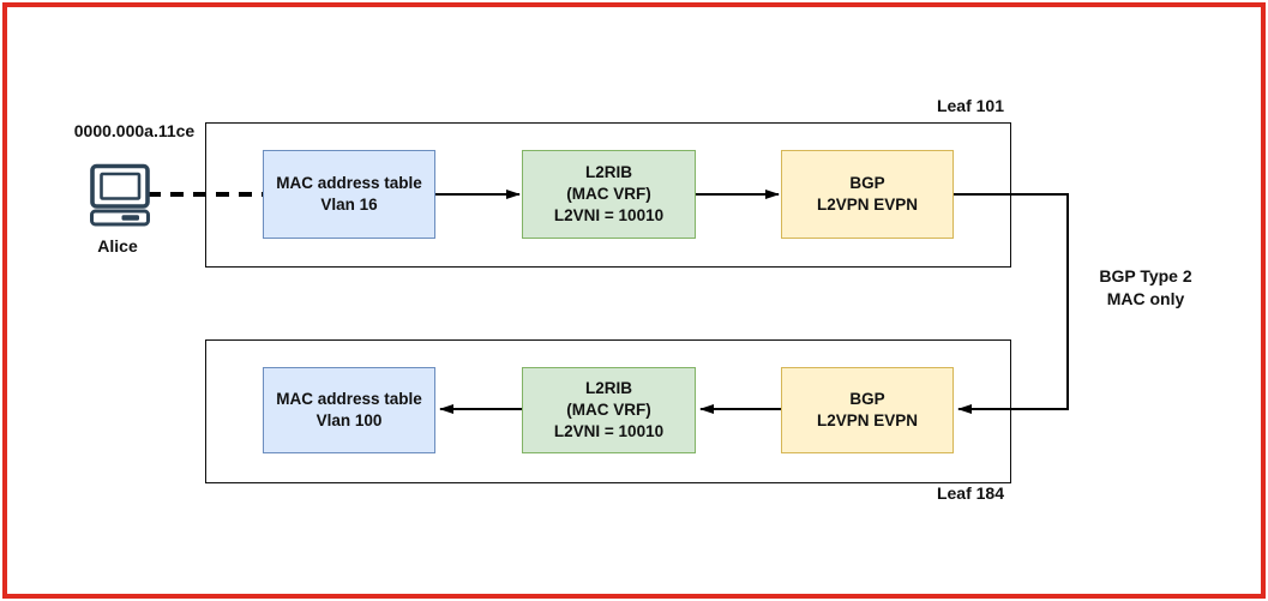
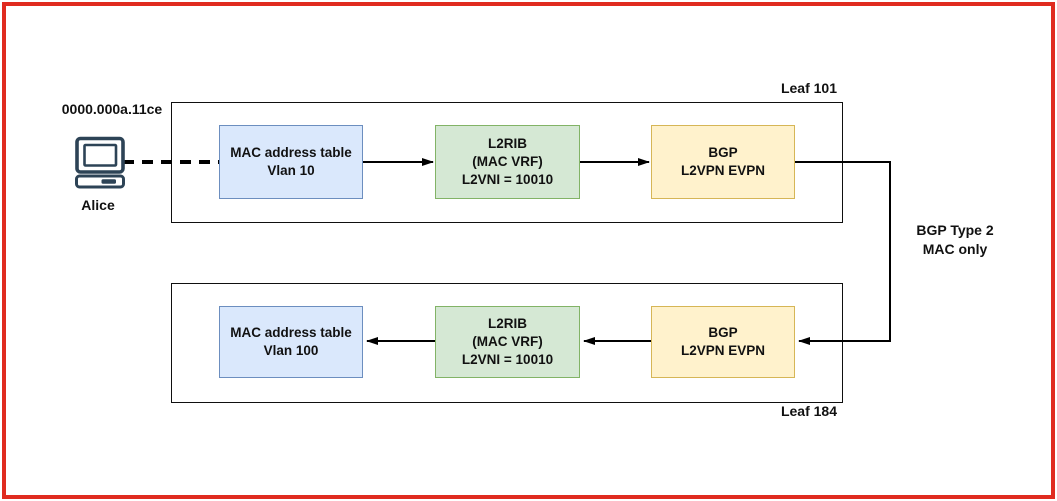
  MAC address table
- Vlan 16
+ Vlan 10
  L2RIB
  (MAC VRF)
  L2VNI = 10010
  BGP
  L2VPN EVPN
  MAC address table
  Vlan 100
  L2RIB
  (MAC VRF)
  L2VNI = 10010
  BGP
  L2VPN EVPN
  Leaf 101
  Leaf 184
  0000.000a.11ce
  Alice
  BGP Type 2
  MAC only
